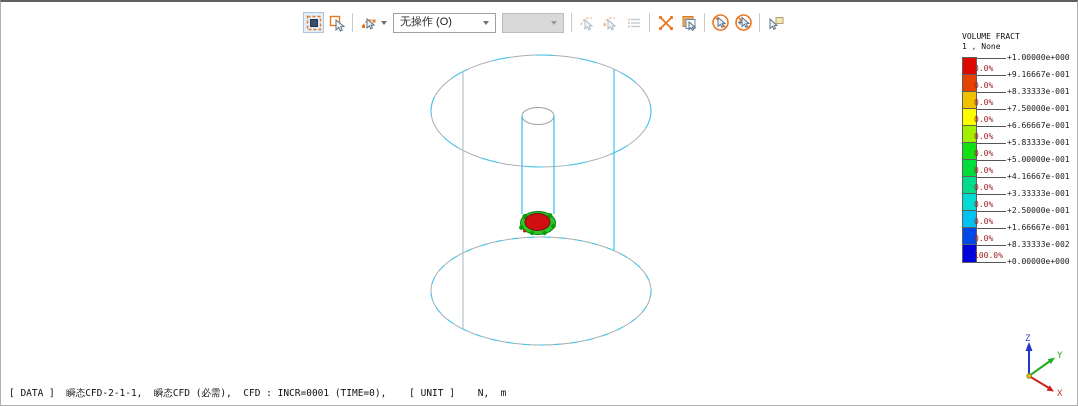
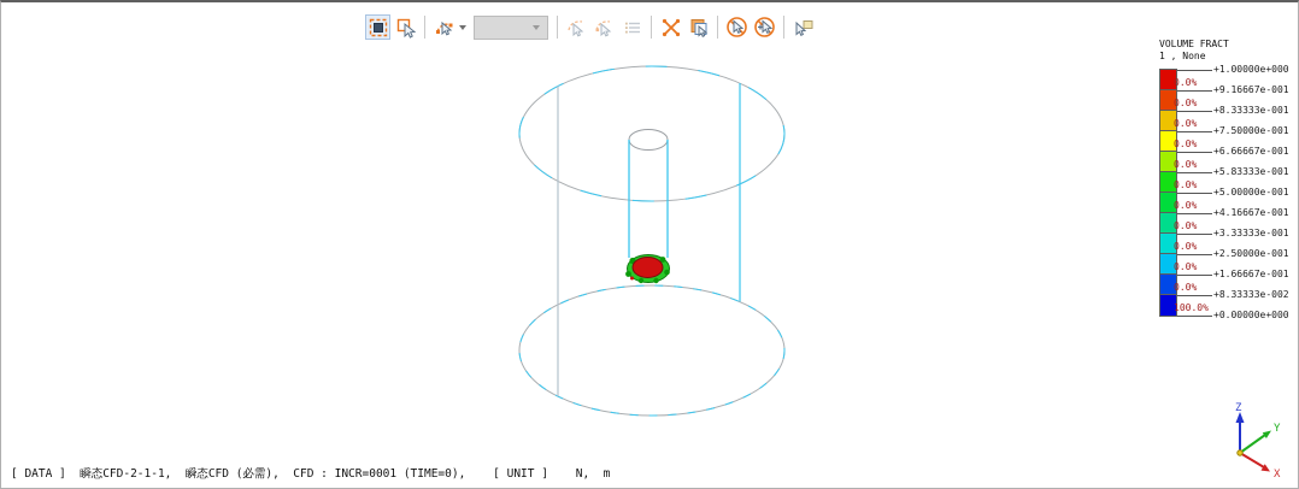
- 无操作 (O)
  VOLUME FRACT
  1 , None
  +1.00000e+000
  0.0%
  +9.16667e-001
  0.0%
  +8.33333e-001
  0.0%
  +7.50000e-001
  0.0%
  +6.66667e-001
  0.0%
  +5.83333e-001
  0.0%
  +5.00000e-001
  0.0%
  +4.16667e-001
  0.0%
  +3.33333e-001
  0.0%
  +2.50000e-001
  0.0%
  +1.66667e-001
  0.0%
  +8.33333e-002
  100.0%
  +0.00000e+000
  Z
  Y
  X
  [ DATA ] 瞬态CFD-2-1-1, 瞬态CFD (必需), CFD : INCR=0001 (TIME=0), [ UNIT ] N, m
